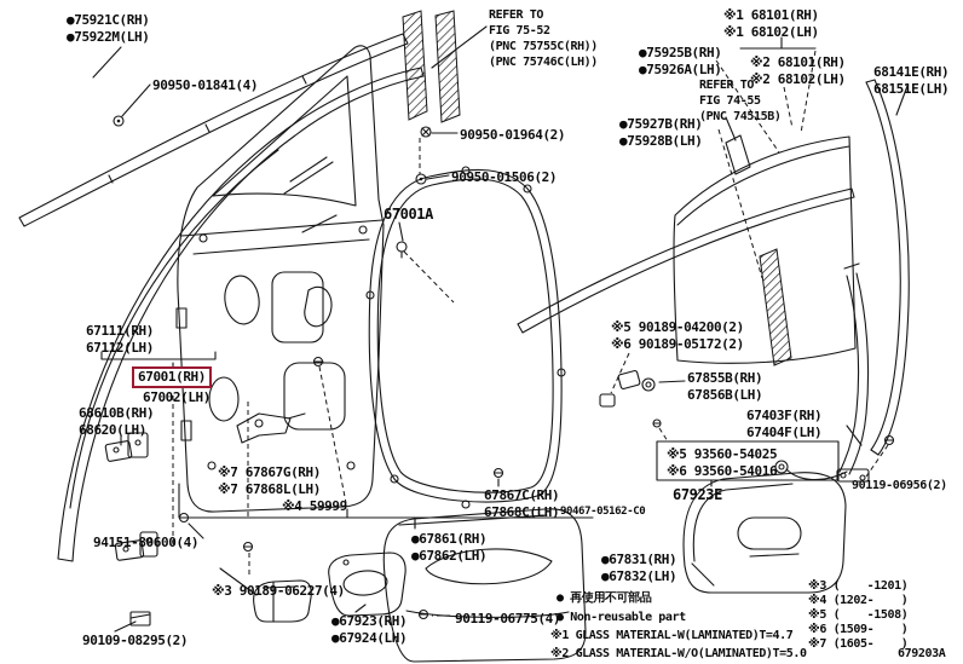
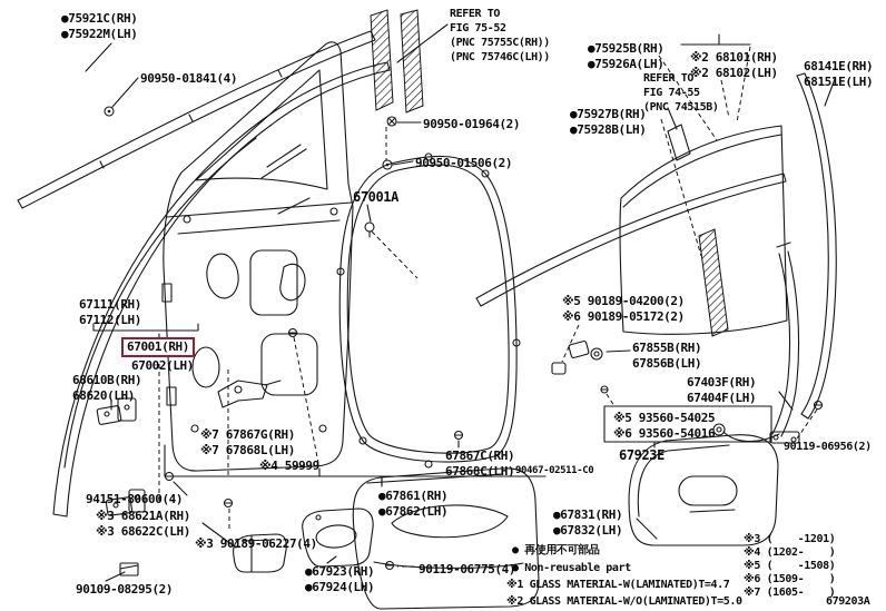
  ●75921C(RH)
  ●75922M(LH)
  90950-01841(4)
  REFER TO
  FIG 75-52
  (PNC 75755C(RH))
  (PNC 75746C(LH))
- ※1 68101(RH)
- ※1 68102(LH)
  ●75925B(RH)
  ●75926A(LH)
  ※2 68101(RH)
  ※2 68102(LH)
  68141E(RH)
  68151E(LH)
  REFER TO
  FIG 74-55
  (PNC 74515B)
  ●75927B(RH)
  ●75928B(LH)
  90950-01964(2)
  90950-01506(2)
  67001A
  67111(RH)
  67112(LH)
  67001(RH)
  67002(LH)
  68610B(RH)
  68620(LH)
  ※5 90189-04200(2)
  ※6 90189-05172(2)
  67855B(RH)
  67856B(LH)
  67403F(RH)
  67404F(LH)
  ※5 93560-54025
  ※6 93560-54016
  67923E
  ※7 67867G(RH)
  ※7 67868L(LH)
  ※4 59999
  67867C(RH)
  67868C(LH)
- 90467-05162-C0
+ 90467-02511-C0
  ●67861(RH)
  ●67862(LH)
  ●67831(RH)
  ●67832(LH)
  90119-06956(2)
  94151-80600(4)
+ ※3 68621A(RH)
+ ※3 68622C(LH)
  ※3 90189-06227(4)
  ●67923(RH)
  ●67924(LH)
  90119-06775(4)
  90109-08295(2)
  ● 再使用不可部品
  ● Non-reusable part
  ※1 GLASS MATERIAL-W(LAMINATED)T=4.7
  ※2 GLASS MATERIAL-W/O(LAMINATED)T=5.0
  ※3 ( -1201)
  ※4 (1202- )
  ※5 ( -1508)
  ※6 (1509- )
  ※7 (1605- )
  679203A
